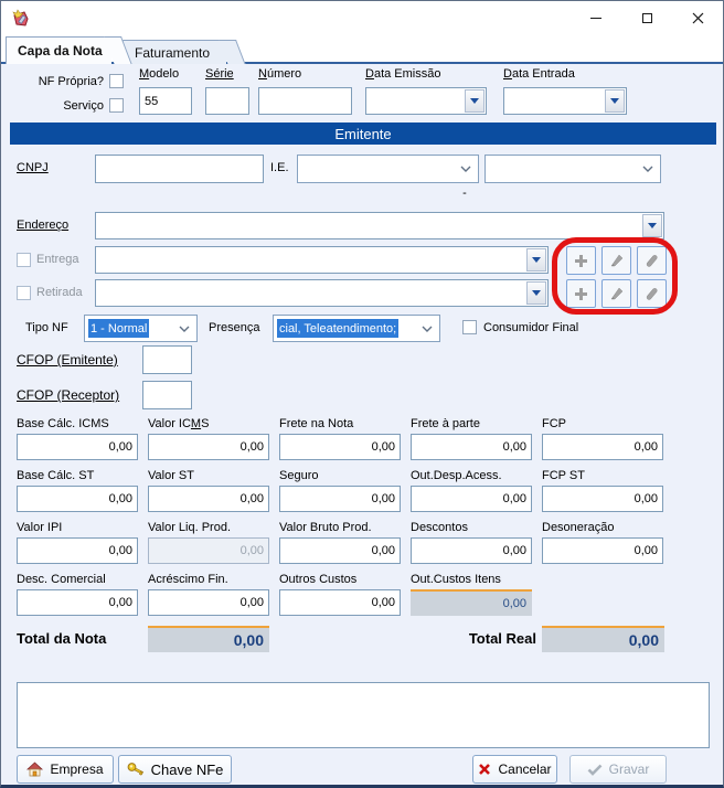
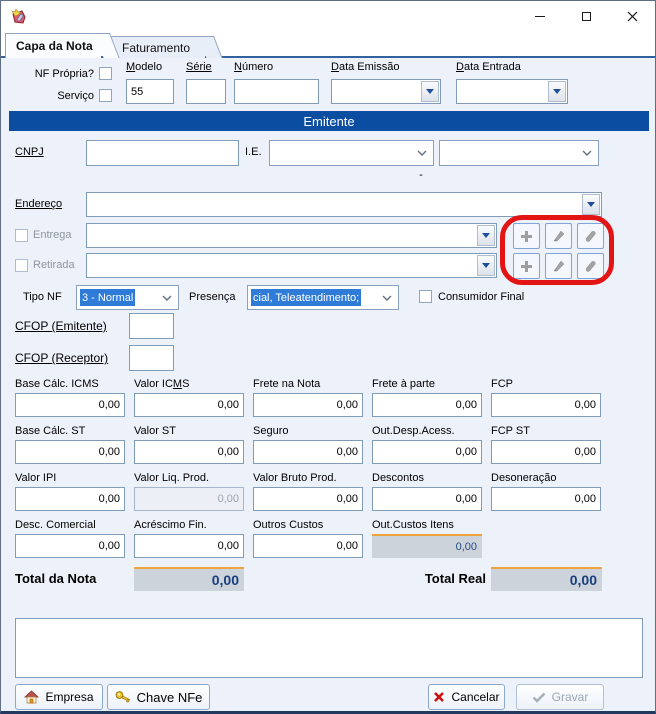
  Capa da Nota
  Faturamento
  NF Própria?
  Serviço
  Modelo
  55
  Série
  Número
  Data Emissão
  Data Entrada
  Emitente
  CNPJ
  I.E.
  -
  Endereço
  Entrega
  Retirada
  Tipo NF
- 1 - Normal
+ 3 - Normal
  Presença
  cial, Teleatendimento;
  Consumidor Final
  CFOP (Emitente)
  CFOP (Receptor)
  Base Cálc. ICMS
  Valor ICMS
  Frete na Nota
  Frete à parte
  FCP
  0,00
  0,00
  0,00
  0,00
  0,00
  Base Cálc. ST
  Valor ST
  Seguro
  Out.Desp.Acess.
  FCP ST
  0,00
  0,00
  0,00
  0,00
  0,00
  Valor IPI
  Valor Liq. Prod.
  Valor Bruto Prod.
  Descontos
  Desoneração
  0,00
  0,00
  0,00
  0,00
  0,00
  Desc. Comercial
  Acréscimo Fin.
  Outros Custos
  Out.Custos Itens
  0,00
  0,00
  0,00
  0,00
  Total da Nota
  0,00
  Total Real
  0,00
  Empresa
  Chave NFe
  Cancelar
  Gravar
